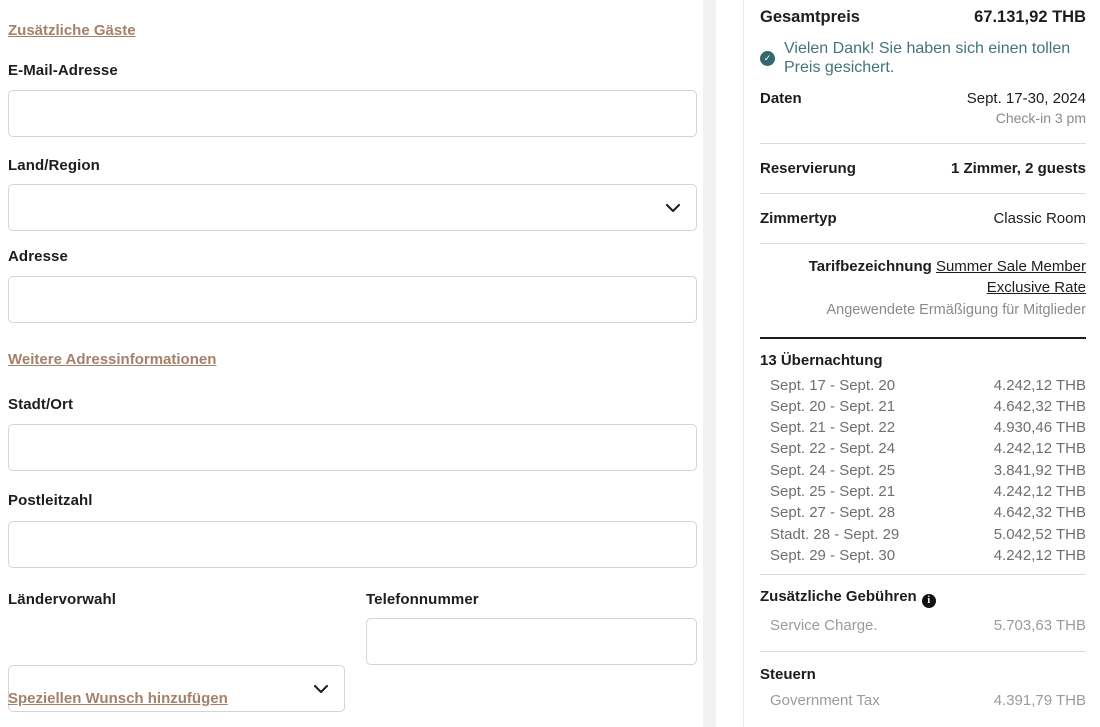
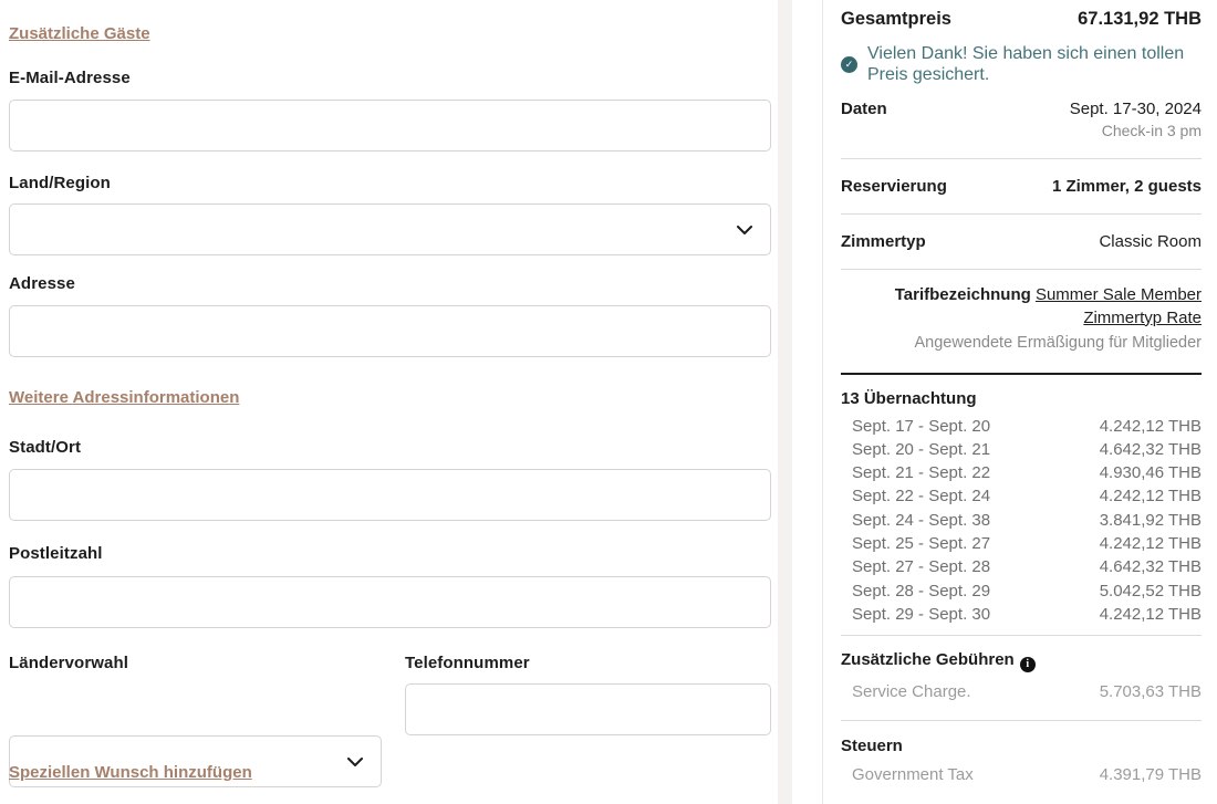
  Zusätzliche Gäste
  E-Mail-Adresse
  Land/Region
  Adresse
  Weitere Adressinformationen
  Stadt/Ort
  Postleitzahl
  Ländervorwahl
  Telefonnummer
  Speziellen Wunsch hinzufügen
  Gesamtpreis
  67.131,92 THB
  ✓
  Vielen Dank! Sie haben sich einen tollen Preis gesichert.
  Daten
  Sept. 17-30, 2024
  Check-in 3 pm
  Reservierung
  1 Zimmer, 2 guests
  Zimmertyp
  Classic Room
- Tarifbezeichnung Summer Sale Member Exclusive Rate
+ Tarifbezeichnung Summer Sale Member Zimmertyp Rate
  Angewendete Ermäßigung für Mitglieder
  13 Übernachtung
  Sept. 17 - Sept. 20
  4.242,12 THB
  Sept. 20 - Sept. 21
  4.642,32 THB
  Sept. 21 - Sept. 22
  4.930,46 THB
  Sept. 22 - Sept. 24
  4.242,12 THB
- Sept. 24 - Sept. 25
+ Sept. 24 - Sept. 38
  3.841,92 THB
- Sept. 25 - Sept. 21
+ Sept. 25 - Sept. 27
  4.242,12 THB
  Sept. 27 - Sept. 28
  4.642,32 THB
- Stadt. 28 - Sept. 29
+ Sept. 28 - Sept. 29
  5.042,52 THB
  Sept. 29 - Sept. 30
  4.242,12 THB
  Zusätzliche Gebühren i
  Service Charge.
  5.703,63 THB
  Steuern
  Government Tax
  4.391,79 THB
